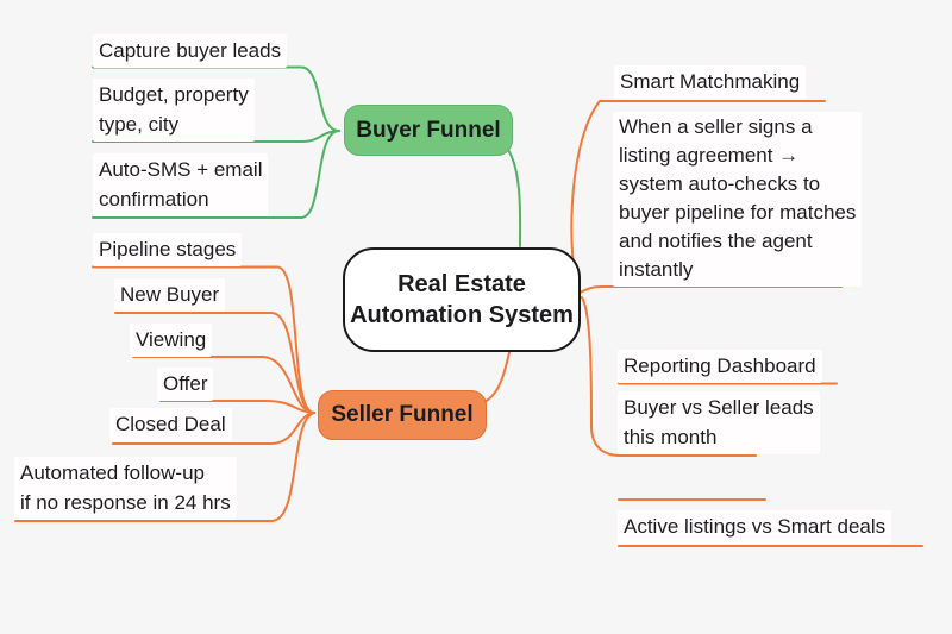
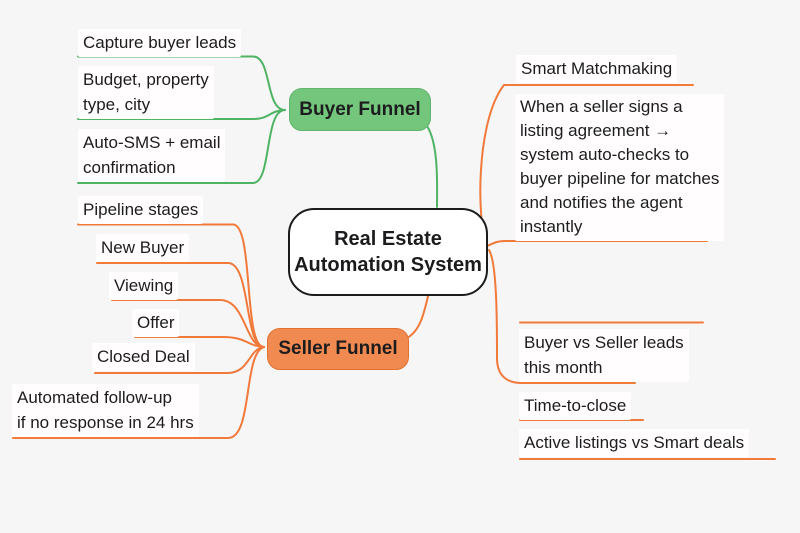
  Capture buyer leads
  Budget, property
  type, city
  Auto-SMS + email
  confirmation
  Pipeline stages
  New Buyer
  Viewing
  Offer
  Closed Deal
  Automated follow-up
  if no response in 24 hrs
  Smart Matchmaking
  When a seller signs a
  listing agreement →
  system auto-checks to
  buyer pipeline for matches
  and notifies the agent
  instantly
- Reporting Dashboard
  Buyer vs Seller leads
  this month
+ Time-to-close
  Active listings vs Smart deals
  Buyer Funnel
  Seller Funnel
  Real Estate
  Automation System
